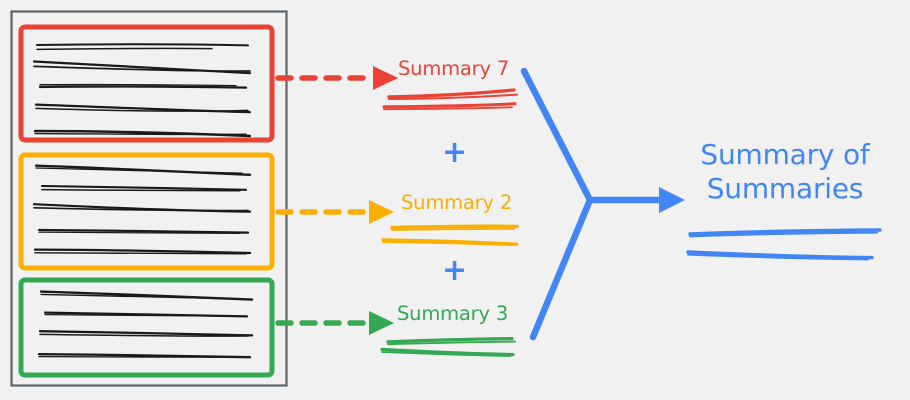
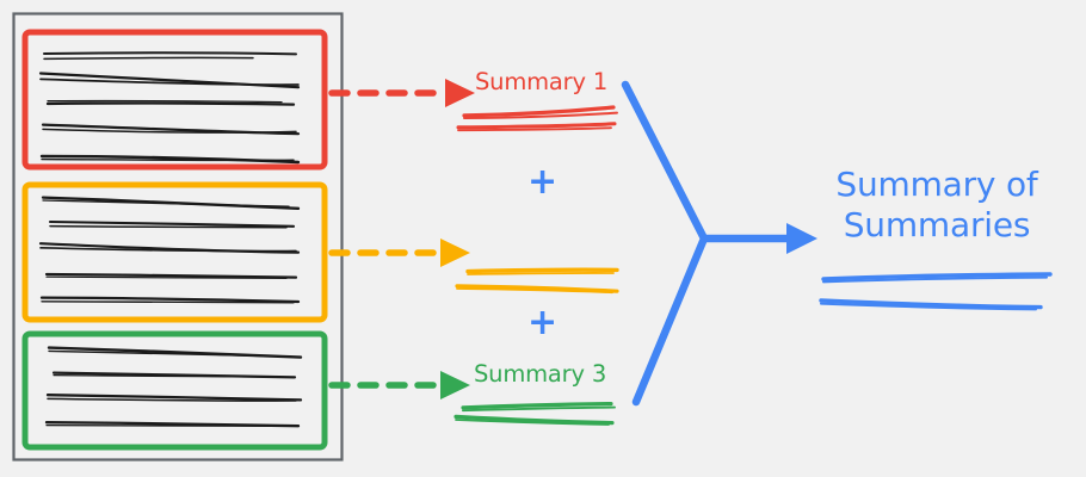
- Summary 7
+ Summary 1
- Summary 2
  Summary 3
  +
  +
  Summary of
  Summaries
